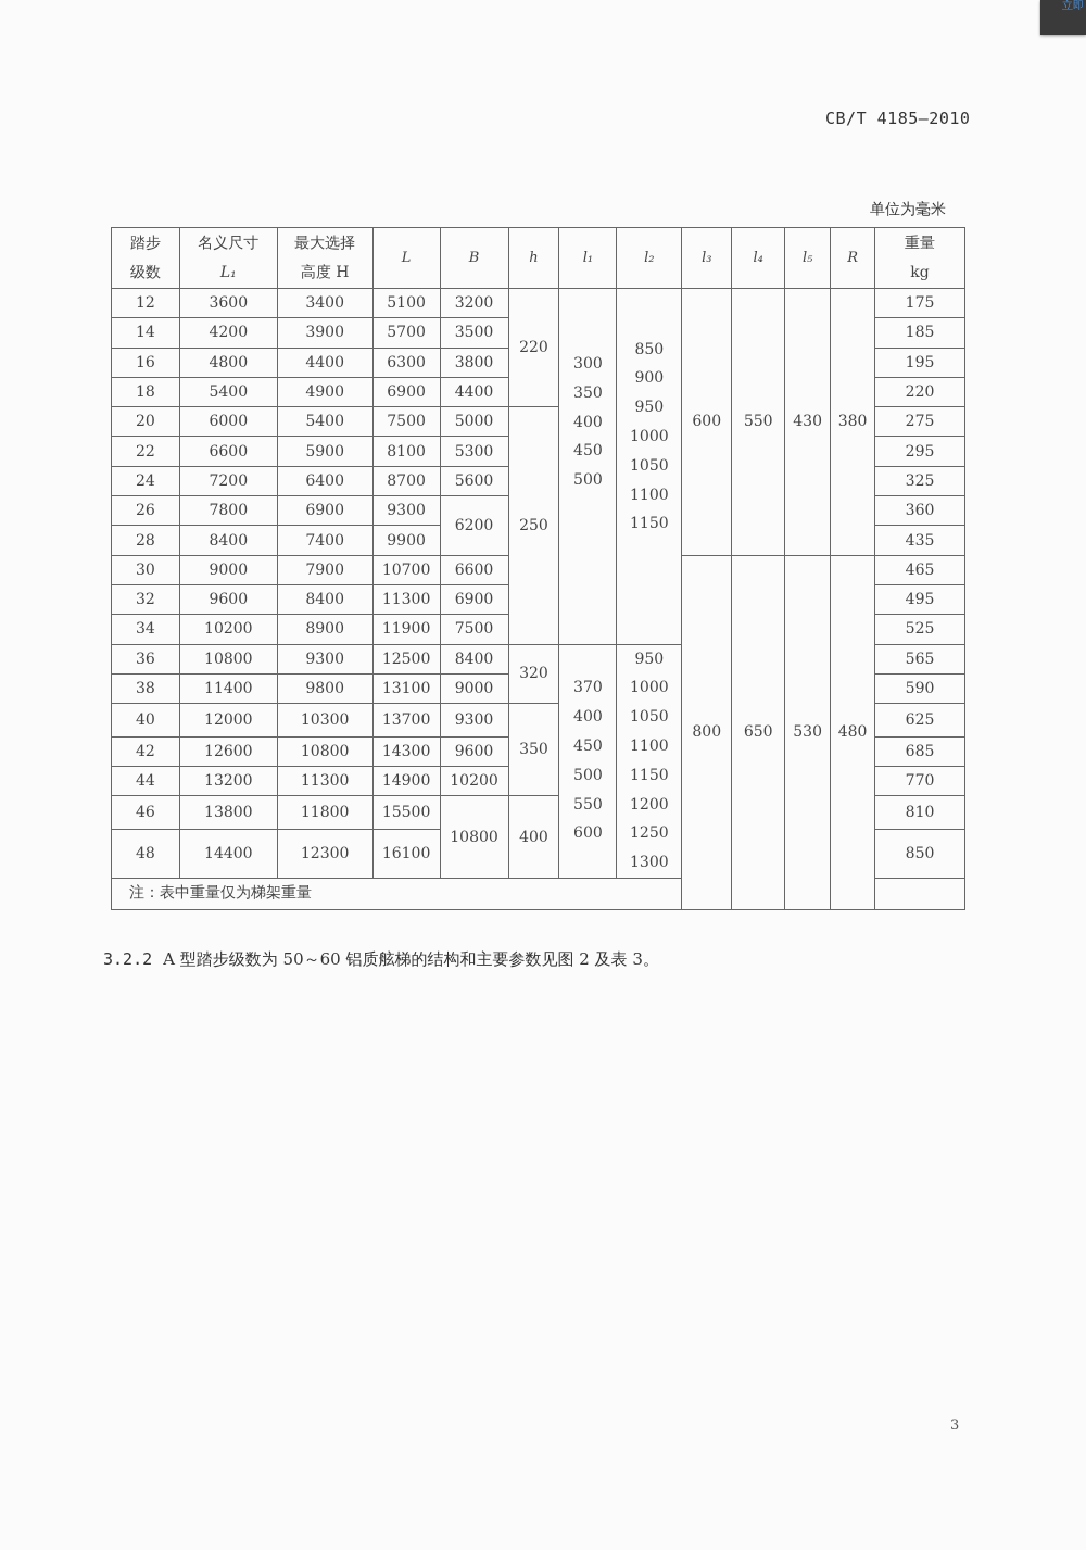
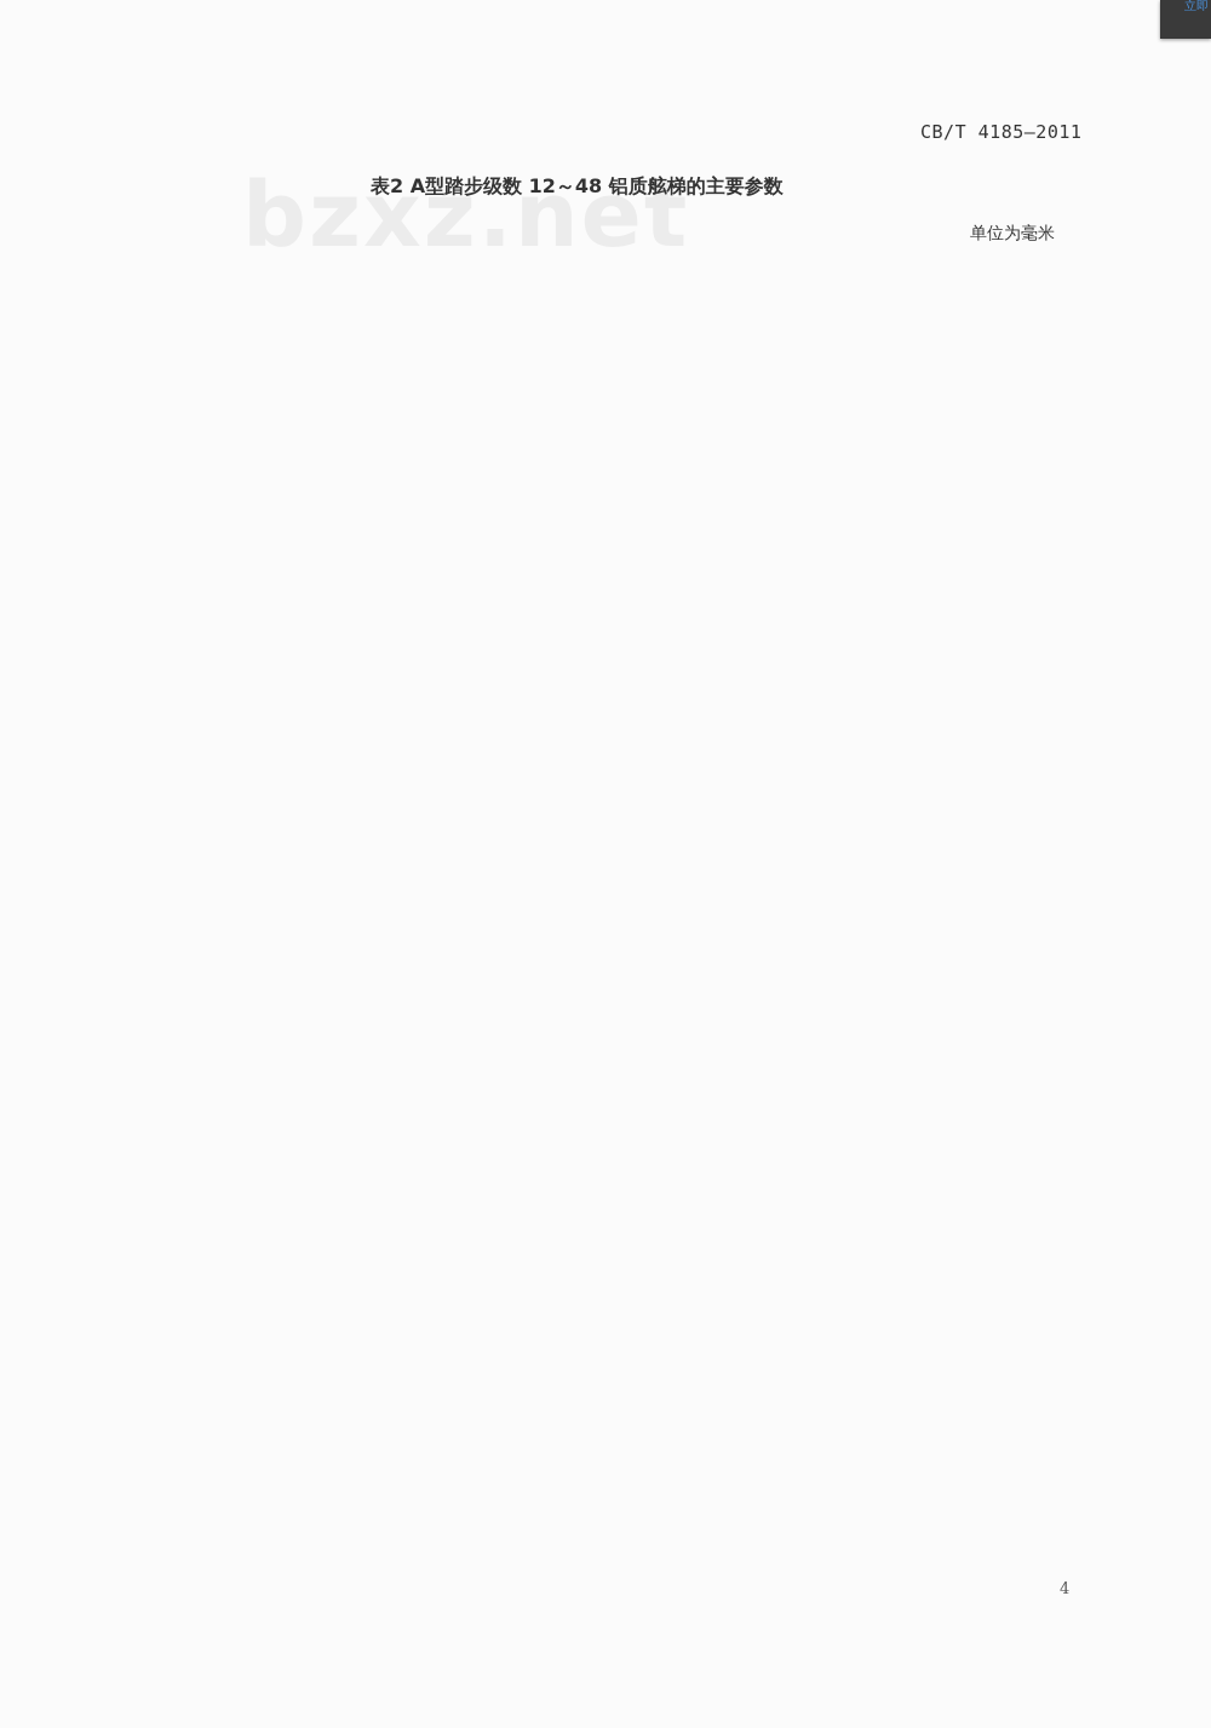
  立即
- CB/T 4185—2010
+ CB/T 4185—2011
+ bzxz.net
+ 表2 A型踏步级数 12～48 铝质舷梯的主要参数
  单位为毫米
- 踏步级数	名义尺寸L₁	最大选择高度 H	L	B	h	l₁	l₂	l₃	l₄	l₅	R	重量kg
- 12	3600	3400	5100	3200	220	300350400450500	8509009501000105011001150	600	550	430	380	175
- 14	4200	3900	5700	3500	185
- 16	4800	4400	6300	3800	195
- 18	5400	4900	6900	4400	220
- 20	6000	5400	7500	5000	250	275
- 22	6600	5900	8100	5300	295
- 24	7200	6400	8700	5600	325
- 26	7800	6900	9300	6200	360
- 28	8400	7400	9900	435
- 30	9000	7900	10700	6600	800	650	530	480	465
- 32	9600	8400	11300	6900	495
- 34	10200	8900	11900	7500	525
- 36	10800	9300	12500	8400	320	370400450500550600	9501000105011001150120012501300	565
- 38	11400	9800	13100	9000	590
- 40	12000	10300	13700	9300	350	625
- 42	12600	10800	14300	9600	685
- 44	13200	11300	14900	10200	770
- 46	13800	11800	15500	10800	400	810
- 48	14400	12300	16100	850
- 注：表中重量仅为梯架重量
- 3.2.2 A 型踏步级数为 50～60 铝质舷梯的结构和主要参数见图 2 及表 3。
- 3
+ 4
